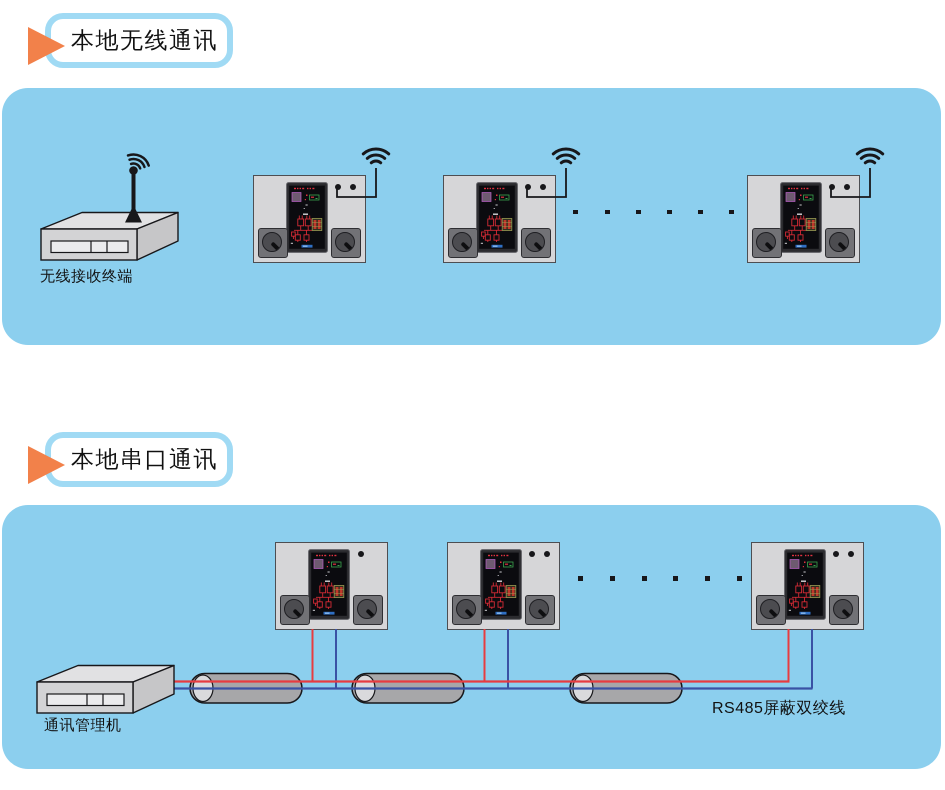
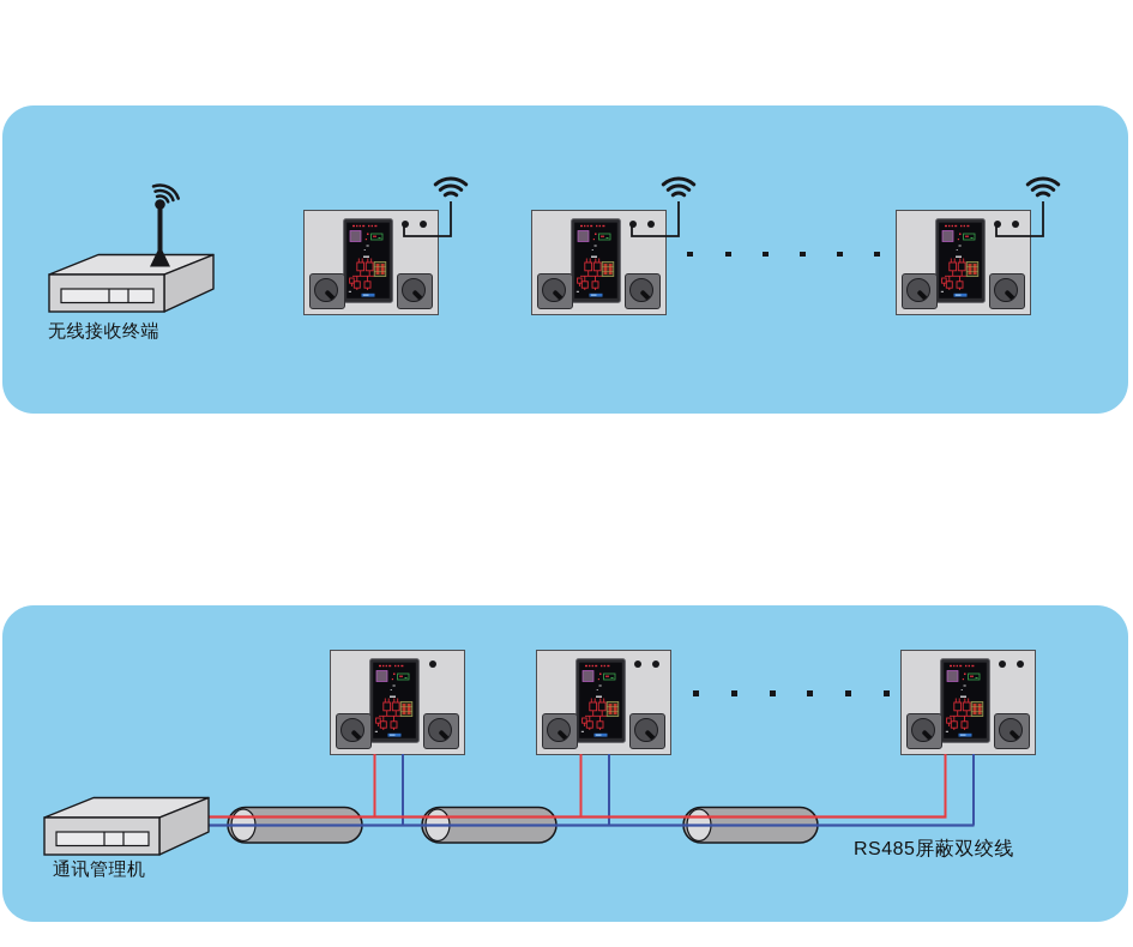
- 本地无线通讯
- 本地串口通讯
  无线接收终端
  通讯管理机
  RS485屏蔽双绞线
